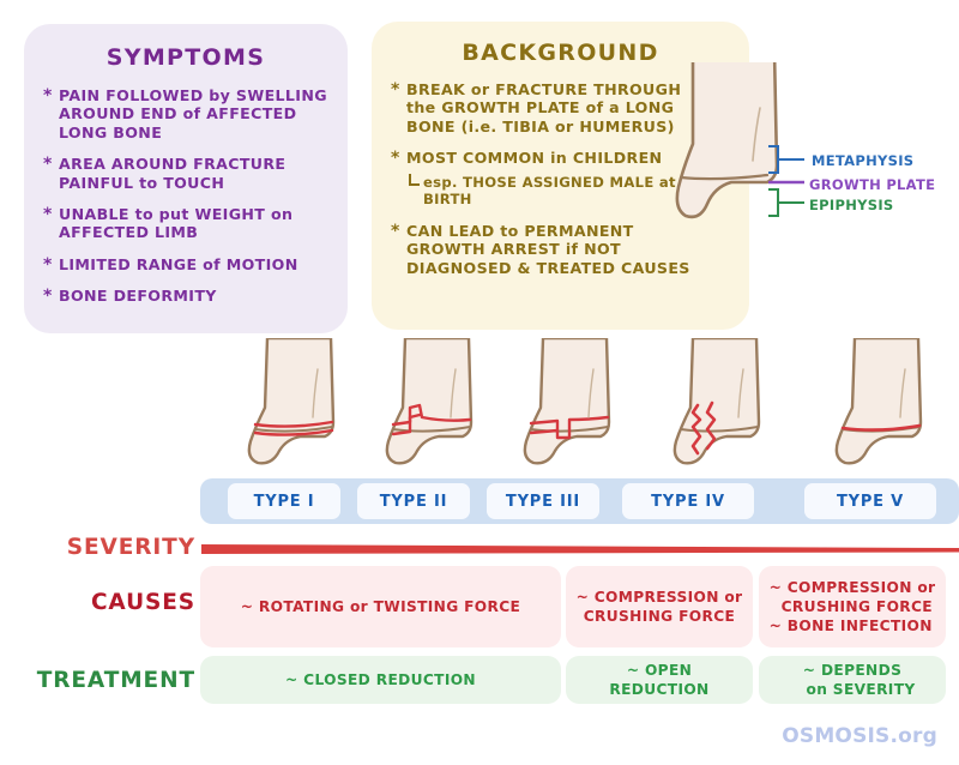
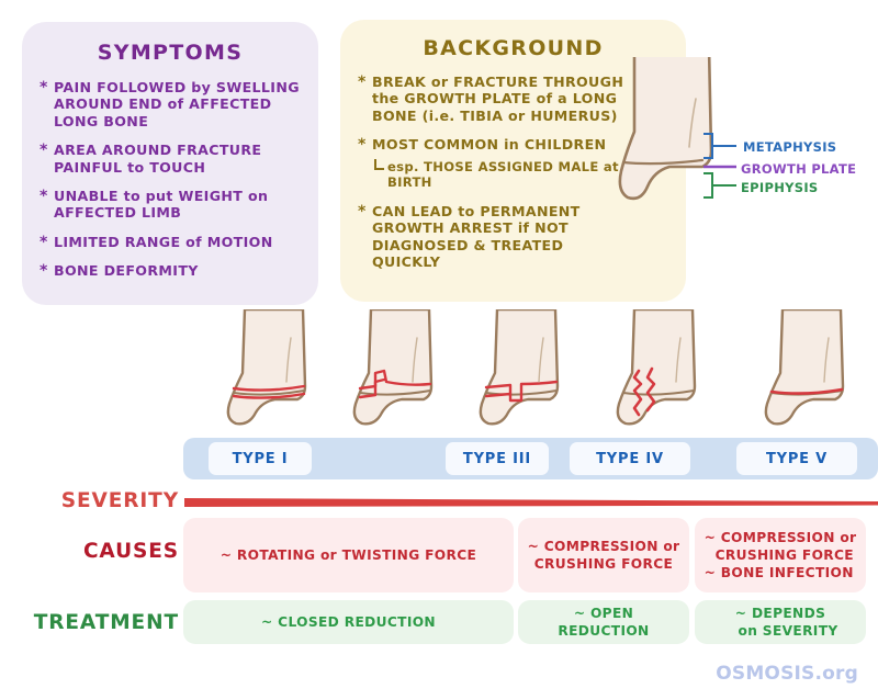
  SYMPTOMS
  PAIN FOLLOWED by SWELLING AROUND END of AFFECTED LONG BONE
  AREA AROUND FRACTURE PAINFUL to TOUCH
  UNABLE to put WEIGHT on AFFECTED LIMB
  LIMITED RANGE of MOTION
  BONE DEFORMITY
  BACKGROUND
  BREAK or FRACTURE THROUGH the GROWTH PLATE of a LONG BONE (i.e. TIBIA or HUMERUS)
  MOST COMMON in CHILDREN
  esp. THOSE ASSIGNED MALE at BIRTH
- CAN LEAD to PERMANENT GROWTH ARREST if NOT DIAGNOSED & TREATED CAUSES
+ CAN LEAD to PERMANENT GROWTH ARREST if NOT DIAGNOSED & TREATED QUICKLY
  METAPHYSIS
  GROWTH PLATE
  EPIPHYSIS
  TYPE I
- TYPE II
  TYPE III
  TYPE IV
  TYPE V
  SEVERITY
  CAUSES
  ~ ROTATING or TWISTING FORCE
  ~ COMPRESSION or
  CRUSHING FORCE
  ~ COMPRESSION or
  CRUSHING FORCE
  ~ BONE INFECTION
  TREATMENT
  ~ CLOSED REDUCTION
  ~ OPEN REDUCTION
  ~ DEPENDS
  on SEVERITY
  OSMOSIS.org
